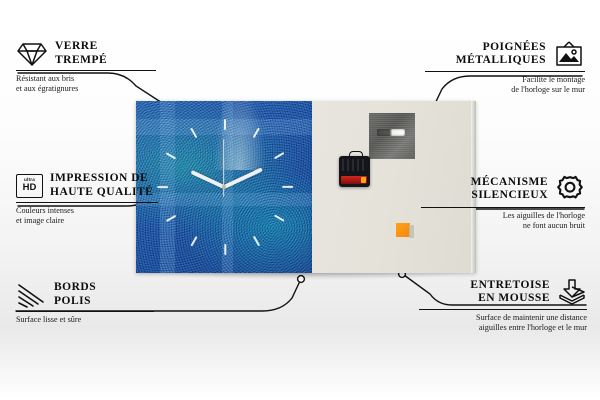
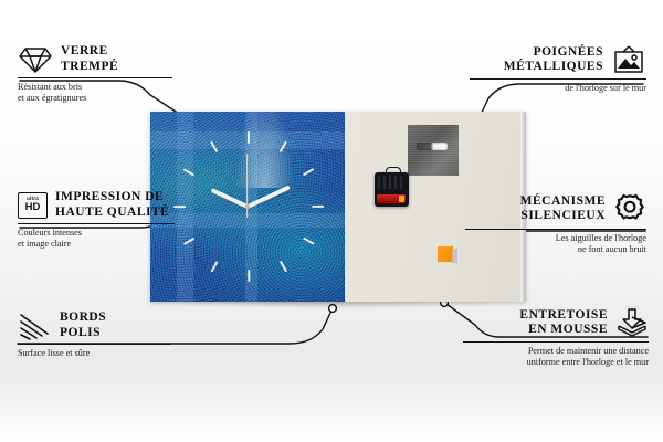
  VERRE
  TREMPÉ
  Résistant aux bris
  et aux égratignures
  HD
  IMPRESSION DE
  HAUTE QUALITÉ
  Couleurs intenses
  et image claire
  BORDS
  POLIS
  Surface lisse et sûre
  POIGNÉES
  MÉTALLIQUES
- Facilite le montage
  de l'horloge sur le mur
  MÉCANISME
  SILENCIEUX
  Les aiguilles de l'horloge
  ne font aucun bruit
  ENTRETOISE
  EN MOUSSE
- Surface de maintenir une distance
+ Permet de maintenir une distance
- aiguilles entre l'horloge et le mur
+ uniforme entre l'horloge et le mur
